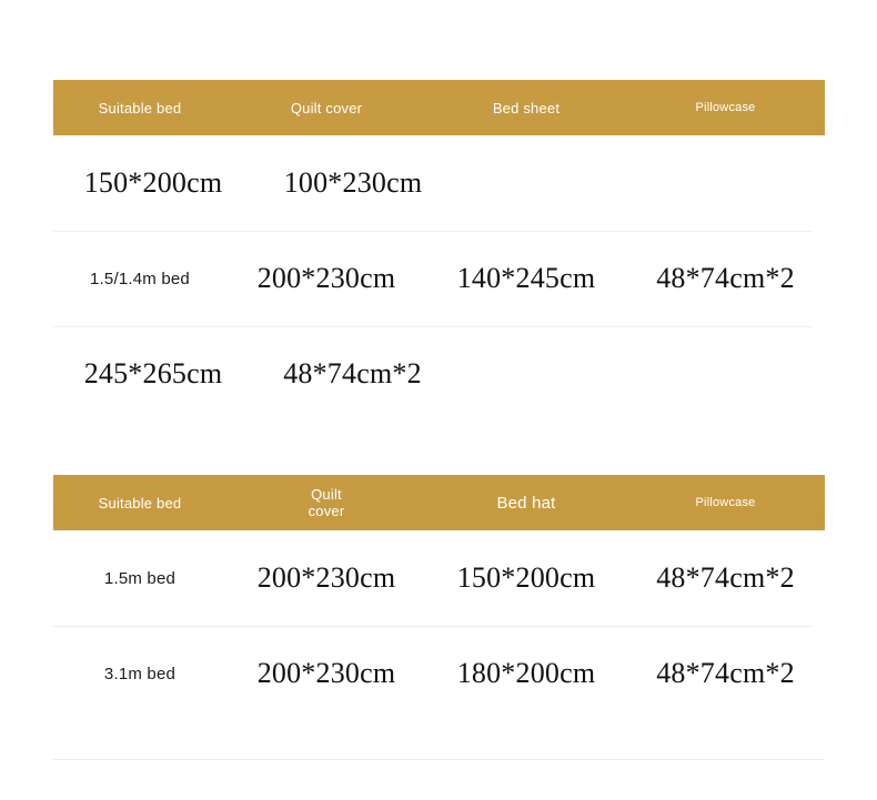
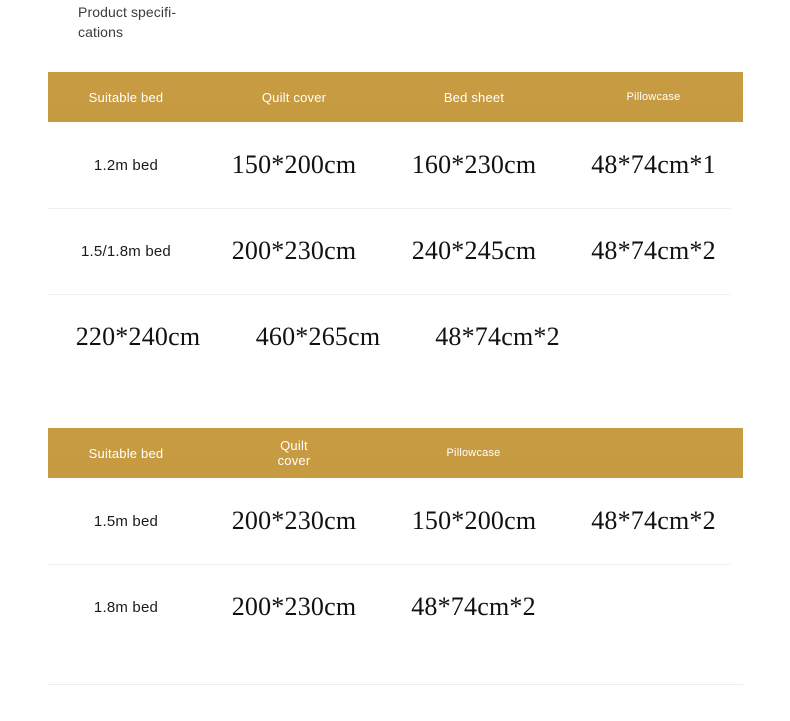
+ Product specifi-
+ cations
  Suitable bed
  Quilt cover
  Bed sheet
  Pillowcase
+ 1.2m bed
  150*200cm
- 100*230cm
+ 160*230cm
+ 48*74cm*1
- 1.5/1.4m bed
+ 1.5/1.8m bed
  200*230cm
- 140*245cm
+ 240*245cm
  48*74cm*2
+ 220*240cm
- 245*265cm
+ 460*265cm
  48*74cm*2
  Suitable bed
  Quilt
  cover
- Bed hat
  Pillowcase
  1.5m bed
  200*230cm
  150*200cm
  48*74cm*2
- 3.1m bed
+ 1.8m bed
  200*230cm
- 180*200cm
  48*74cm*2
